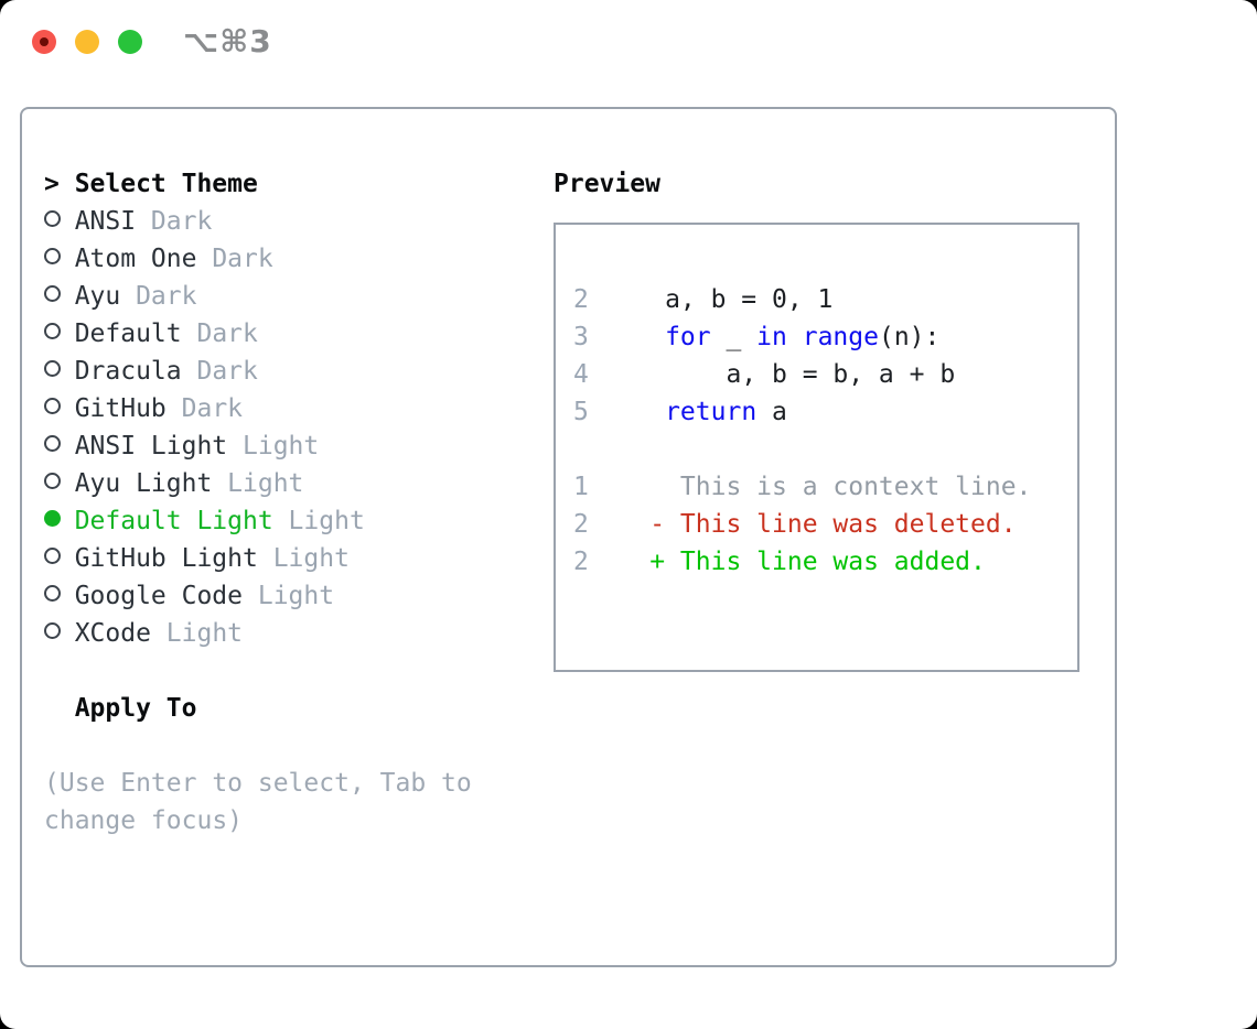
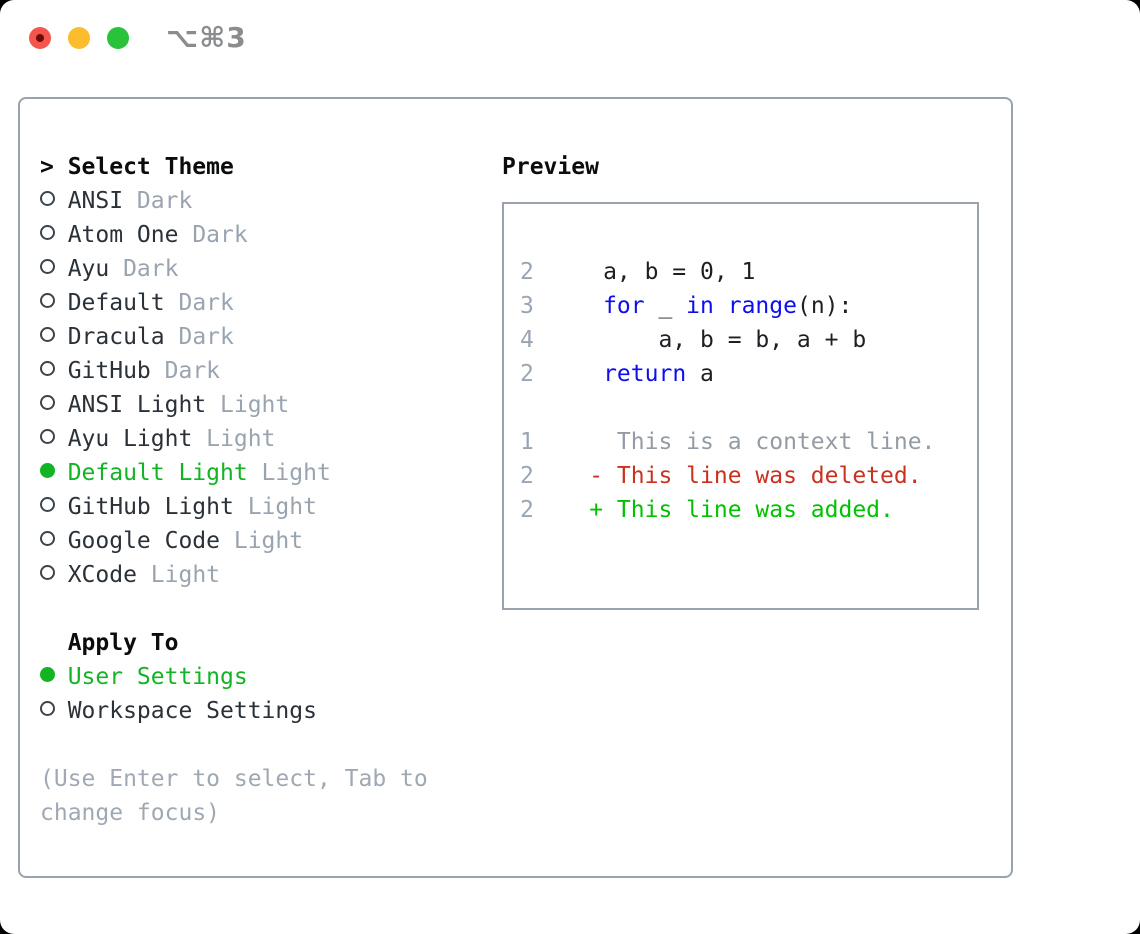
  ⌥⌘3
  > Select Theme
  ANSI Dark
  Atom One Dark
  Ayu Dark
  Default Dark
  Dracula Dark
  GitHub Dark
  ANSI Light Light
  Ayu Light Light
  Default Light Light
  GitHub Light Light
  Google Code Light
  XCode Light
  Apply To
+ User Settings
+ Workspace Settings
  (Use Enter to select, Tab to change focus)
  Preview
  2 a, b = 0, 1
  3 for _ in range(n):
  4 a, b = b, a + b
- 5 return a
+ 2 return a
  1 This is a context line.
  2 - This line was deleted.
  2 + This line was added.
